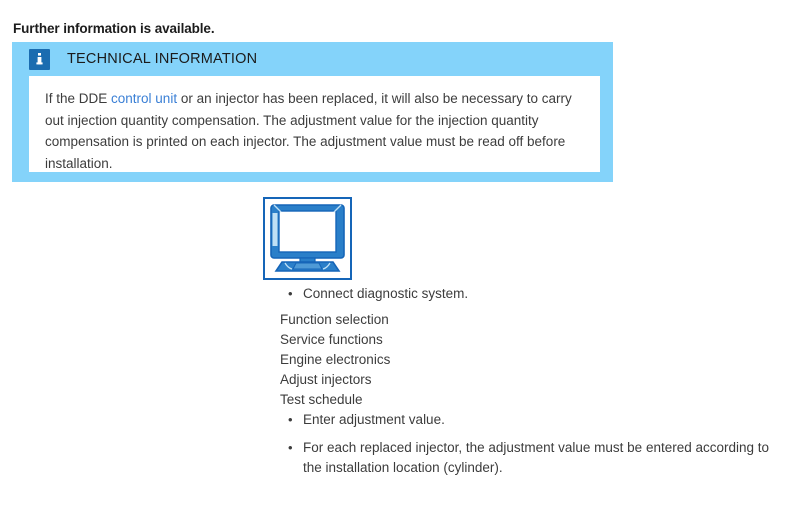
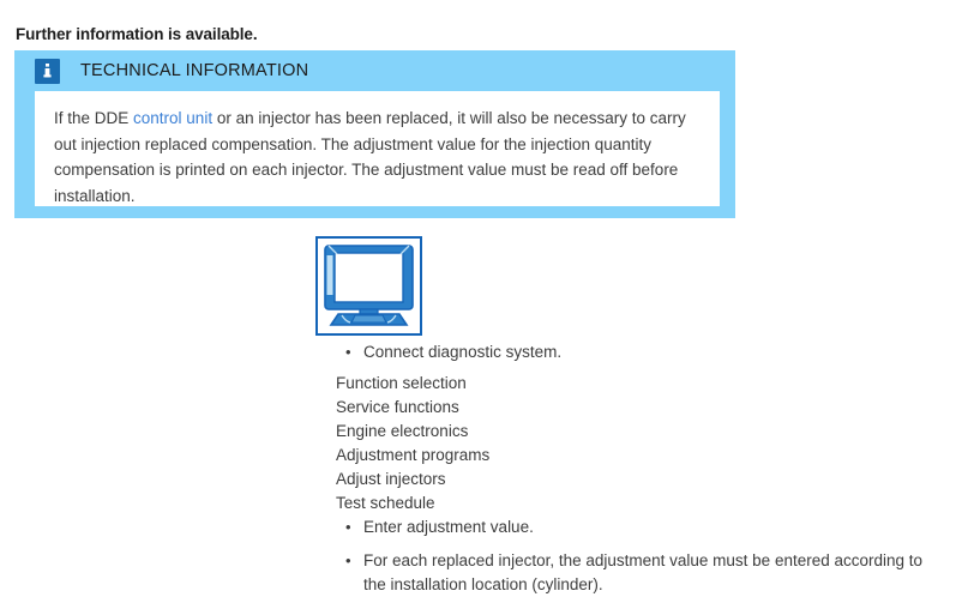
  Further information is available.
  TECHNICAL INFORMATION
- If the DDE control unit or an injector has been replaced, it will also be necessary to carry out injection quantity compensation. The adjustment value for the injection quantity compensation is printed on each injector. The adjustment value must be read off before installation.
+ If the DDE control unit or an injector has been replaced, it will also be necessary to carry out injection replaced compensation. The adjustment value for the injection quantity compensation is printed on each injector. The adjustment value must be read off before installation.
  Connect diagnostic system.
  Function selection
  Service functions
  Engine electronics
+ Adjustment programs
  Adjust injectors
  Test schedule
  Enter adjustment value.
  For each replaced injector, the adjustment value must be entered according to the installation location (cylinder).
